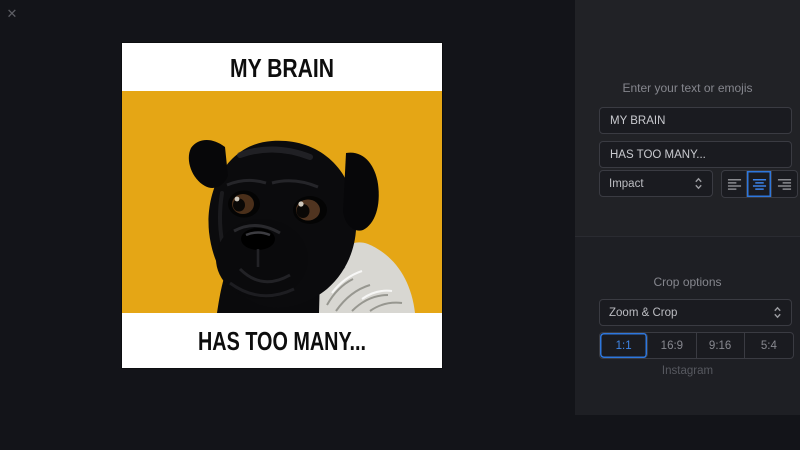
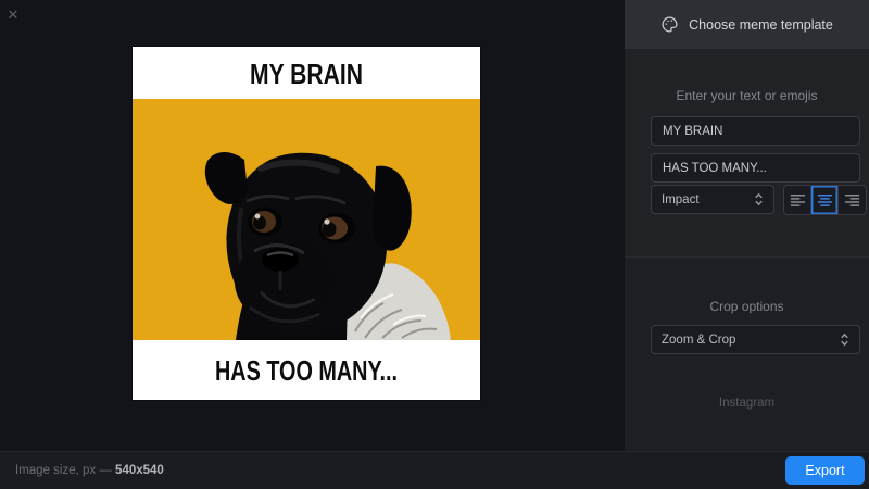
  ✕
  MY BRAIN
  HAS TOO MANY...
+ Choose meme template
  Enter your text or emojis
  MY BRAIN
  HAS TOO MANY...
  Impact
  Crop options
  Zoom & Crop
- 1:1
- 16:9
- 9:16
- 5:4
  Instagram
+ Image size, px — 540x540
+ Export
